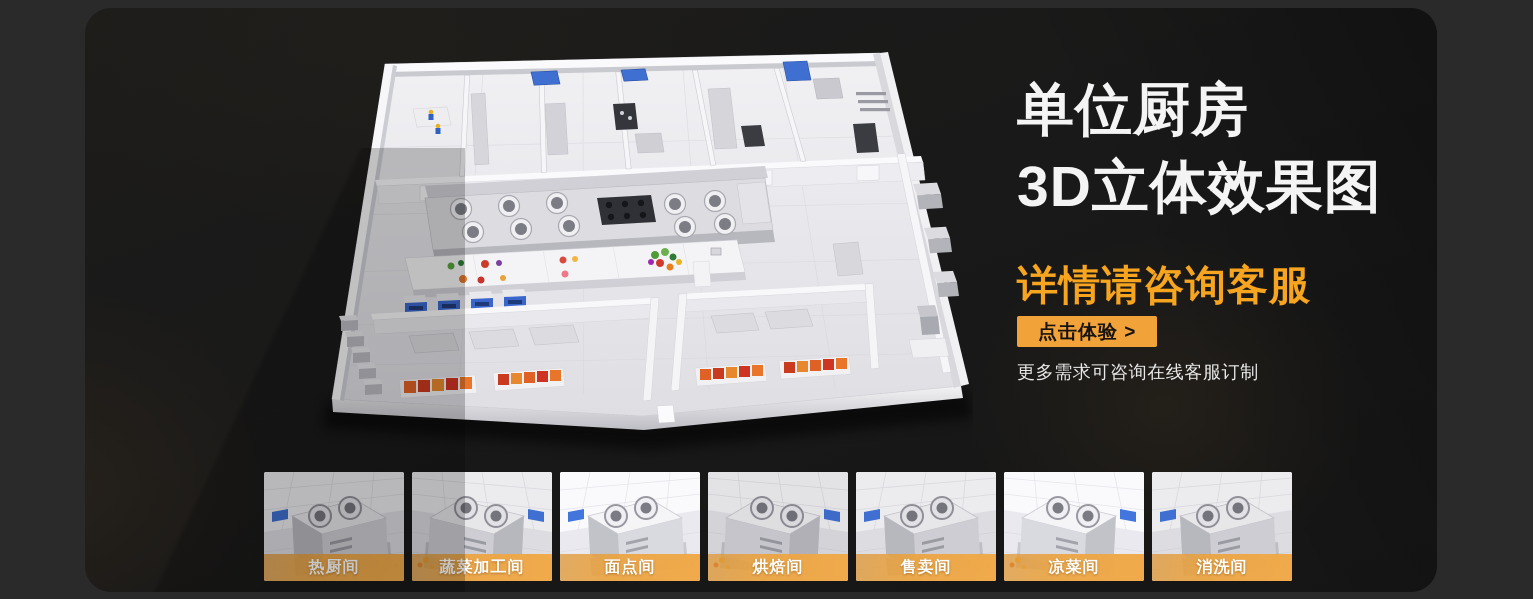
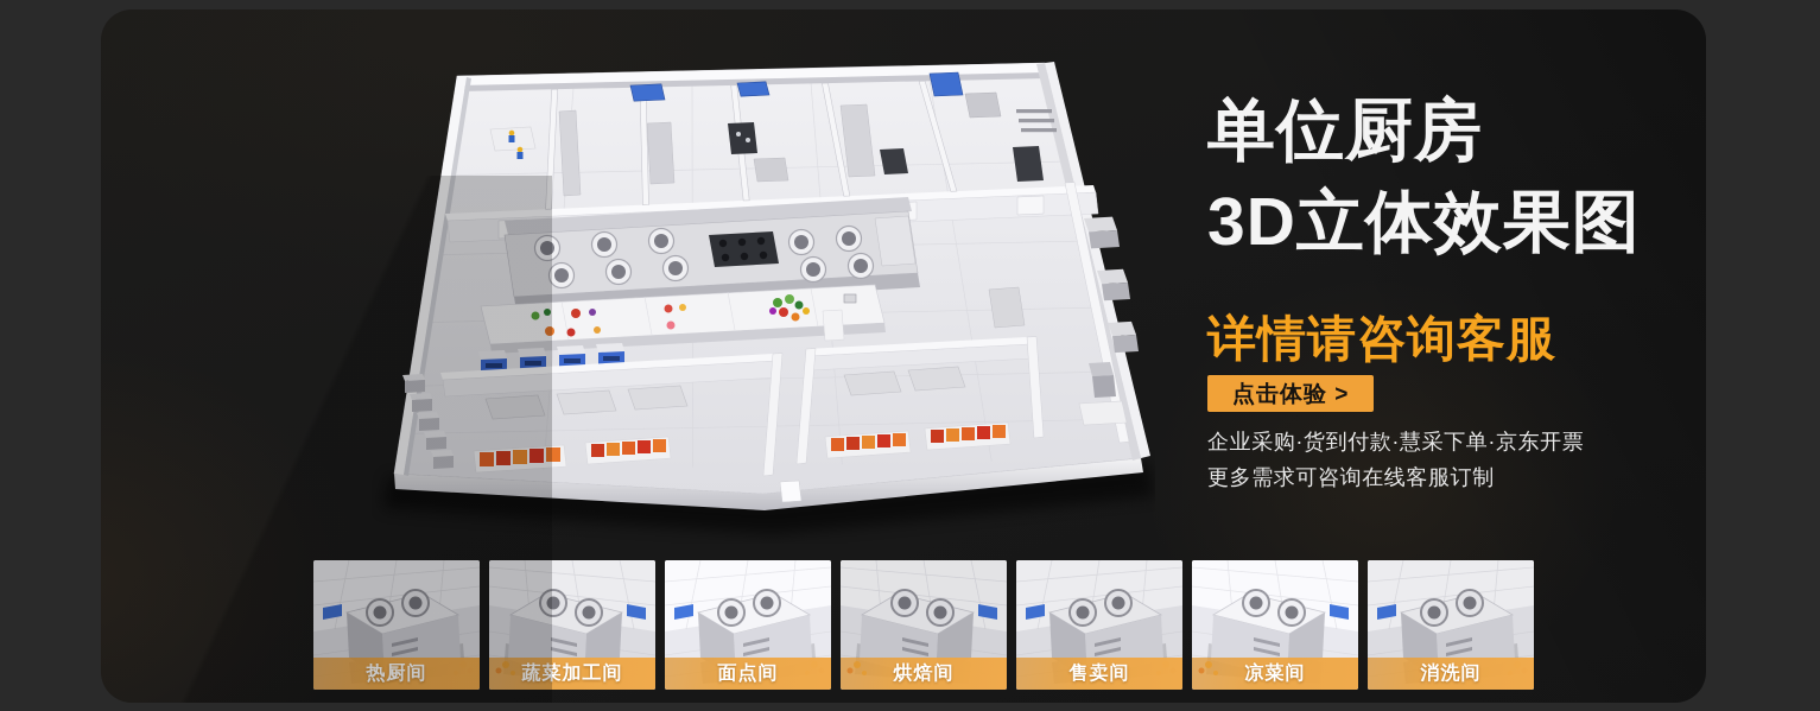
  单位厨房
  3D立体效果图
  详情请咨询客服
  点击体验 >
+ 企业采购·货到付款·慧采下单·京东开票
  更多需求可咨询在线客服订制
  菜加工间
  面点间
  烘焙间
  售卖间
  凉菜间
  消洗间
